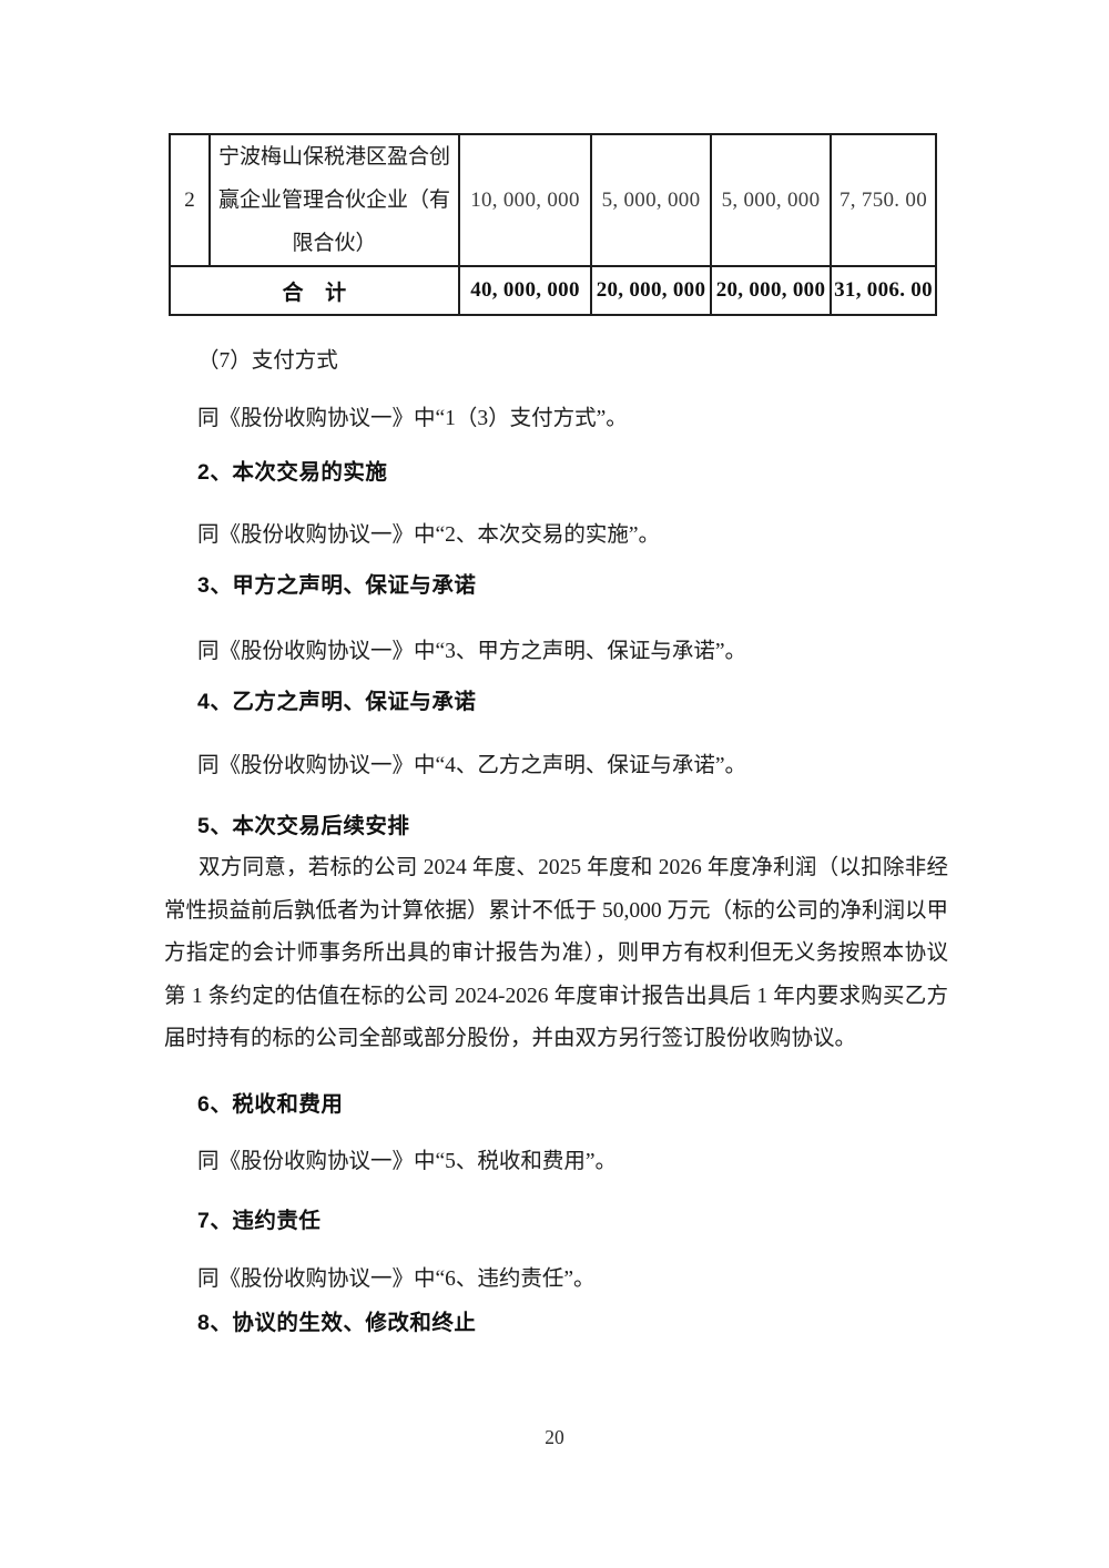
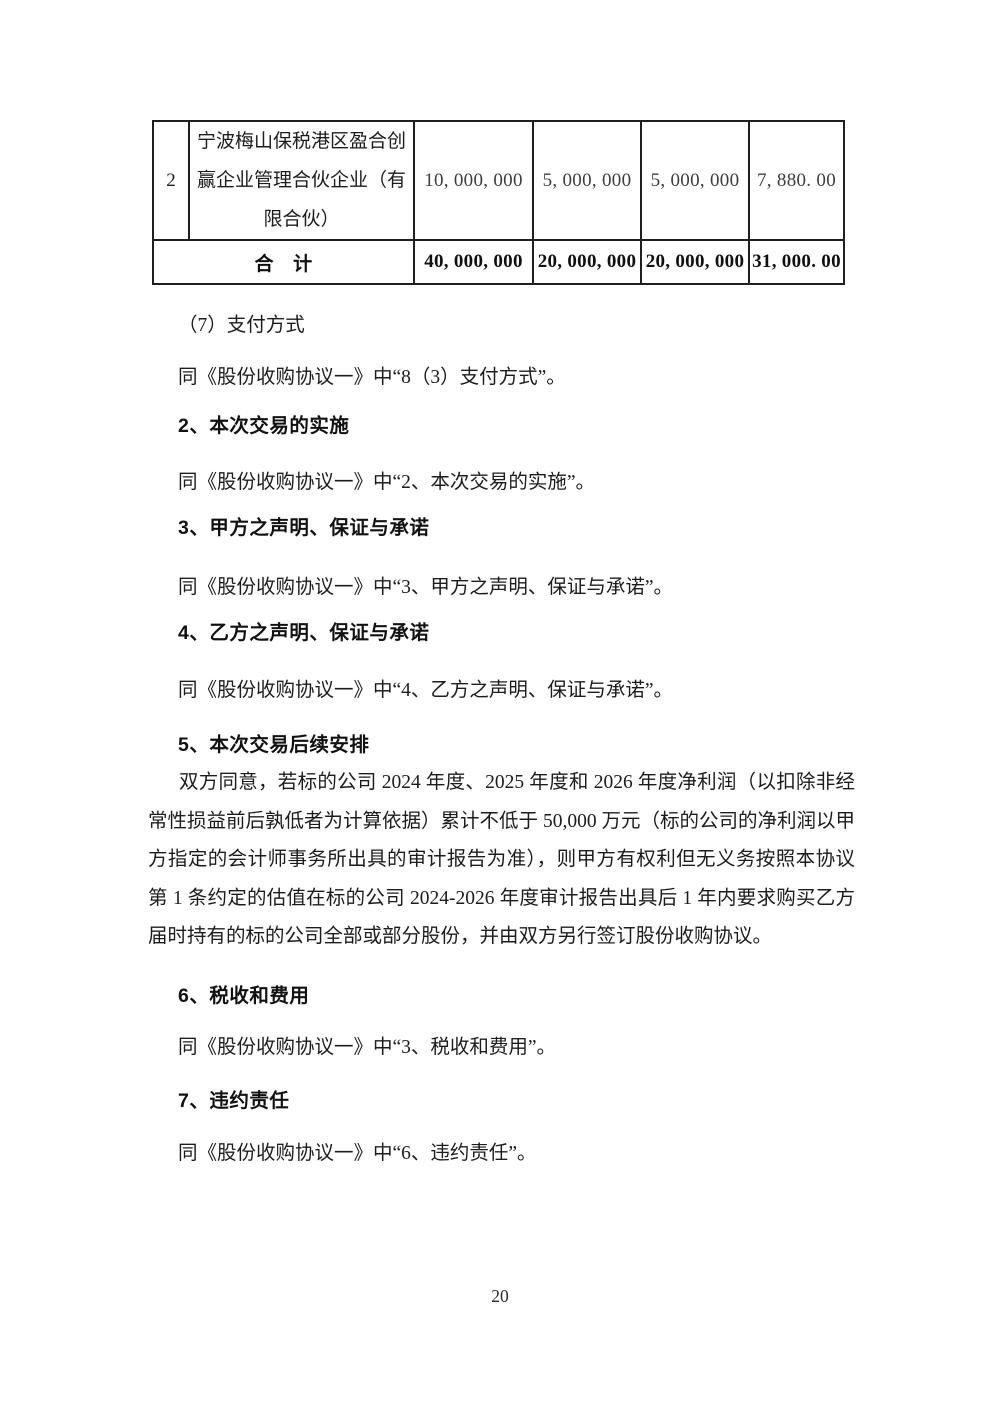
- 2	宁波梅山保税港区盈合创赢企业管理合伙企业（有限合伙）	10, 000, 000	5, 000, 000	5, 000, 000	7, 750. 00
+ 2	宁波梅山保税港区盈合创赢企业管理合伙企业（有限合伙）	10, 000, 000	5, 000, 000	5, 000, 000	7, 880. 00
- 合 计	40, 000, 000	20, 000, 000	20, 000, 000	31, 006. 00
+ 合 计	40, 000, 000	20, 000, 000	20, 000, 000	31, 000. 00
  （7）支付方式
- 同《股份收购协议一》中“1（3）支付方式”。
+ 同《股份收购协议一》中“8（3）支付方式”。
  2、本次交易的实施
  同《股份收购协议一》中“2、本次交易的实施”。
  3、甲方之声明、保证与承诺
  同《股份收购协议一》中“3、甲方之声明、保证与承诺”。
  4、乙方之声明、保证与承诺
  同《股份收购协议一》中“4、乙方之声明、保证与承诺”。
  5、本次交易后续安排
  双方同意，若标的公司 2024 年度、2025 年度和 2026 年度净利润（以扣除非经常性损益前后孰低者为计算依据）累计不低于 50,000 万元（标的公司的净利润以甲方指定的会计师事务所出具的审计报告为准），则甲方有权利但无义务按照本协议第 1 条约定的估值在标的公司 2024-2026 年度审计报告出具后 1 年内要求购买乙方届时持有的标的公司全部或部分股份，并由双方另行签订股份收购协议。
  6、税收和费用
- 同《股份收购协议一》中“5、税收和费用”。
+ 同《股份收购协议一》中“3、税收和费用”。
  7、违约责任
  同《股份收购协议一》中“6、违约责任”。
- 8、协议的生效、修改和终止
  20
